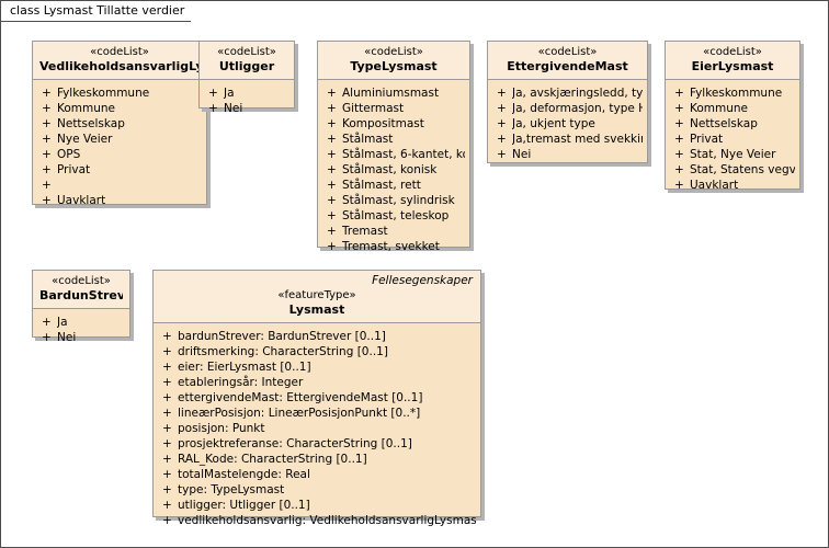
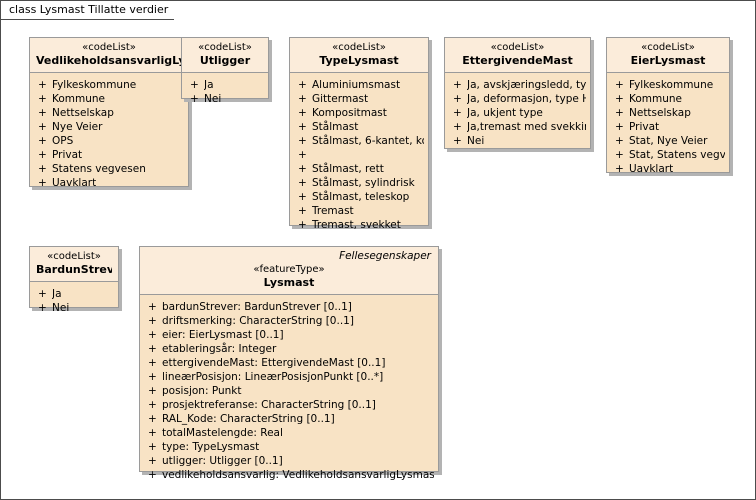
  class Lysmast Tillatte verdier
  «codeList»
  VedlikeholdsansvarligL
  +
  Fylkeskommune
  +
  Kommune
  +
  Nettselskap
  +
  Nye Veier
  +
  OPS
  +
  Privat
  +
+ Statens vegvesen
  +
  Uavklart
  «codeList»
  Utligger
  +
  Ja
  +
  Nei
  «codeList»
  TypeLysmast
  +
  Aluminiumsmast
  +
  Gittermast
  +
  Kompositmast
  +
  Stålmast
  +
  Stålmast, 6-kantet, k
  +
- Stålmast, konisk
  +
  Stålmast, rett
  +
  Stålmast, sylindrisk
  +
  Stålmast, teleskop
  +
  Tremast
  +
  Tremast, svekket
  «codeList»
  EttergivendeMast
  +
  Ja, avskjæringsledd, ty
  +
  Ja, deformasjon, type
  +
  Ja, ukjent type
  +
  Ja,tremast med svekki
  +
  Nei
  «codeList»
  EierLysmast
  +
  Fylkeskommune
  +
  Kommune
  +
  Nettselskap
  +
  Privat
  +
  Stat, Nye Veier
  +
  Stat, Statens vegv
  +
  Uavklart
  «codeList»
  BardunStrev
  +
  Ja
  +
  Nei
  Fellesegenskaper
  «featureType»
  Lysmast
  +
  bardunStrever: BardunStrever [0..1]
  +
  driftsmerking: CharacterString [0..1]
  +
  eier: EierLysmast [0..1]
  +
  etableringsår: Integer
  +
  ettergivendeMast: EttergivendeMast [0..1]
  +
  lineærPosisjon: LineærPosisjonPunkt [0..*]
  +
  posisjon: Punkt
  +
  prosjektreferanse: CharacterString [0..1]
  +
  RAL_Kode: CharacterString [0..1]
  +
  totalMastelengde: Real
  +
  type: TypeLysmast
  +
  utligger: Utligger [0..1]
  +
  vedlikeholdsansvarlig: VedlikeholdsansvarligLysmas
